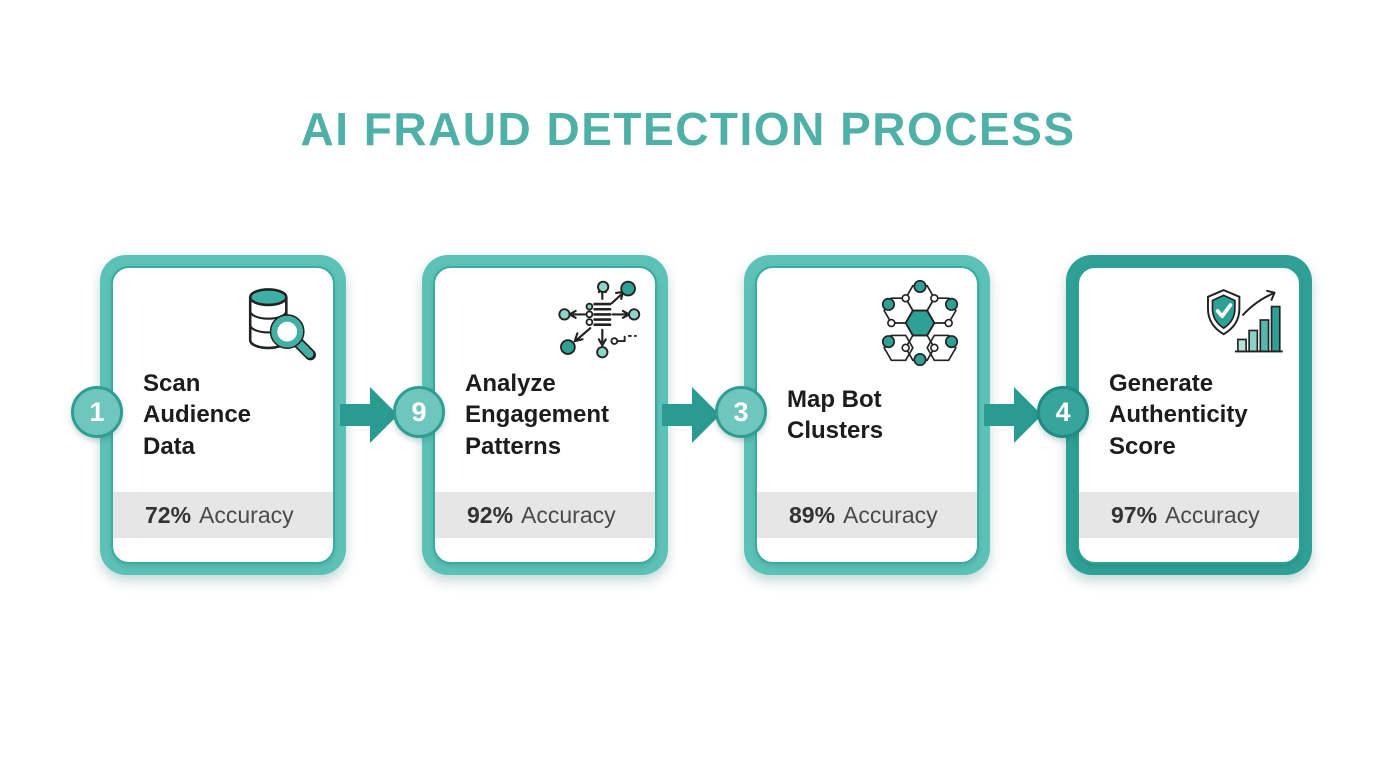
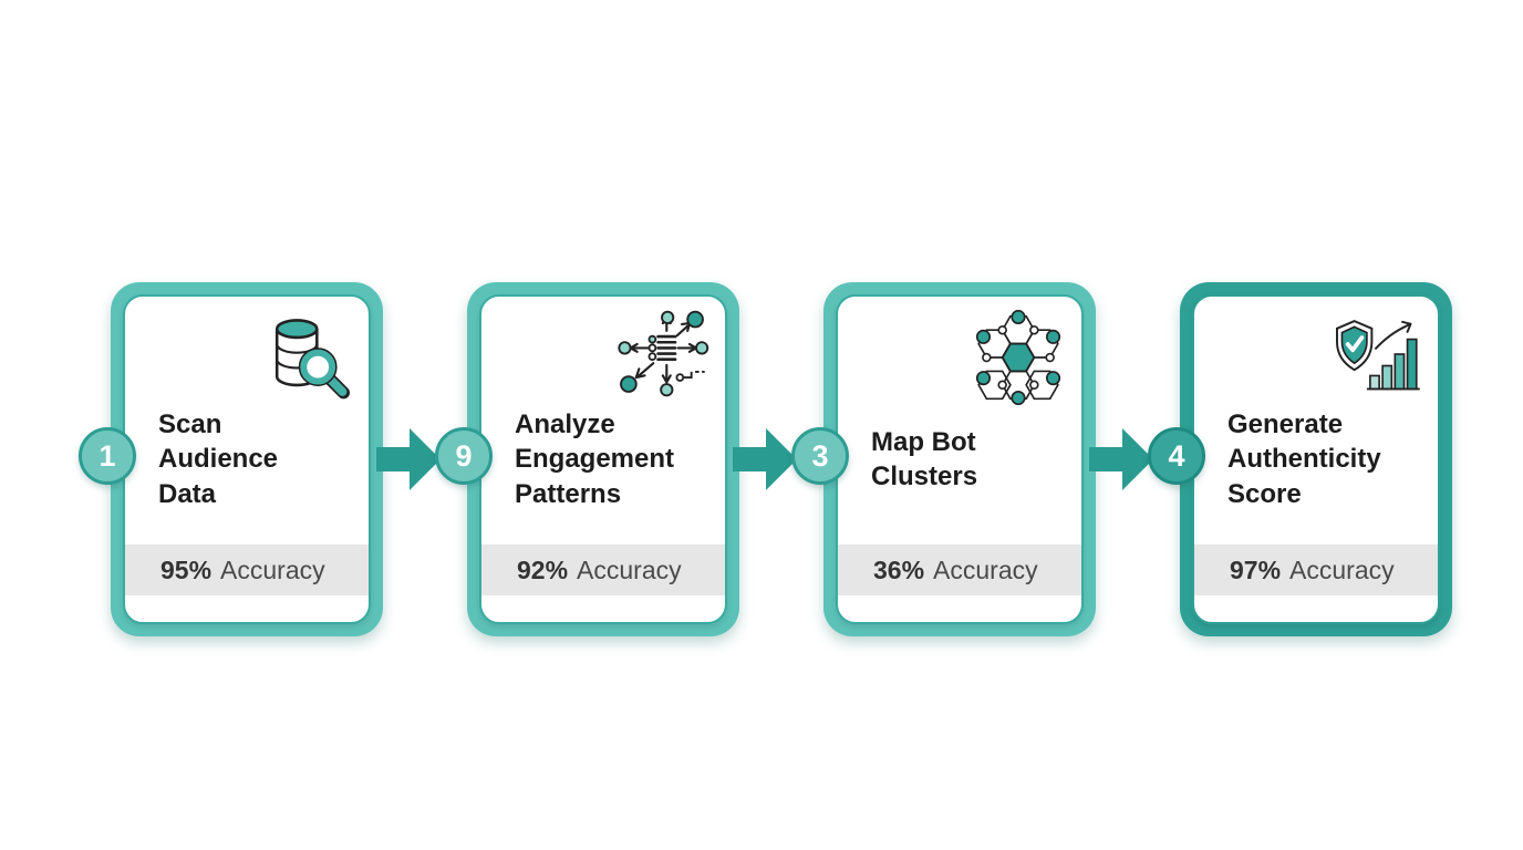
- AI FRAUD DETECTION PROCESS
  Scan Audience Data
- 72%
+ 95%
  Accuracy
  1
  Analyze Engagement Patterns
  92%
  Accuracy
  9
  Map Bot Clusters
- 89%
+ 36%
  Accuracy
  3
  Generate Authenticity Score
  97%
  Accuracy
  4
